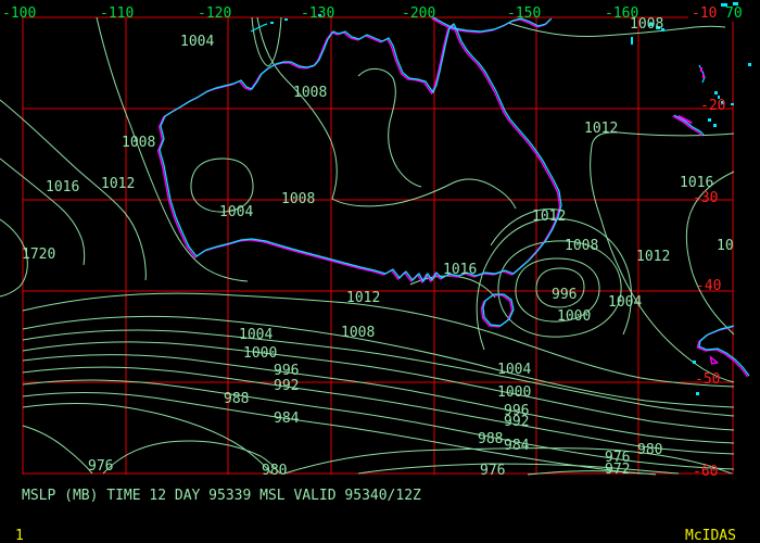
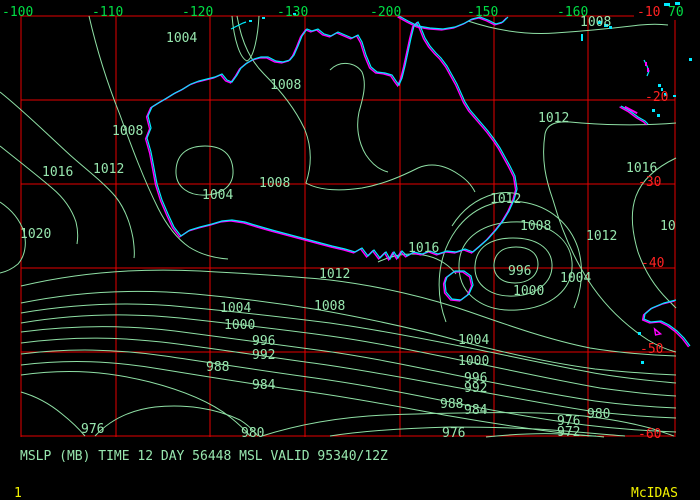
  -100
  -110
  -120
  -130
  -200
  -150
  -160
  -10
  70
  -20
  -30
  -40
  -50
  -60
  1004
  1008
  1008
  1008
  1016
  1012
- 1720
+ 1020
  1004
  1008
  1012
  1016
  1012
  1008
  996
  1000
  1004
  1012
  10
  1016
  1012
  1008
  1004
  1000
  996
  992
  988
  984
  980
  976
  1004
  1000
  996
  992
  988
  984
  976
  980
  976
  972
- MSLP (MB) TIME 12 DAY 95339 MSL VALID 95340/12Z
+ MSLP (MB) TIME 12 DAY 56448 MSL VALID 95340/12Z
  1
  McIDAS
